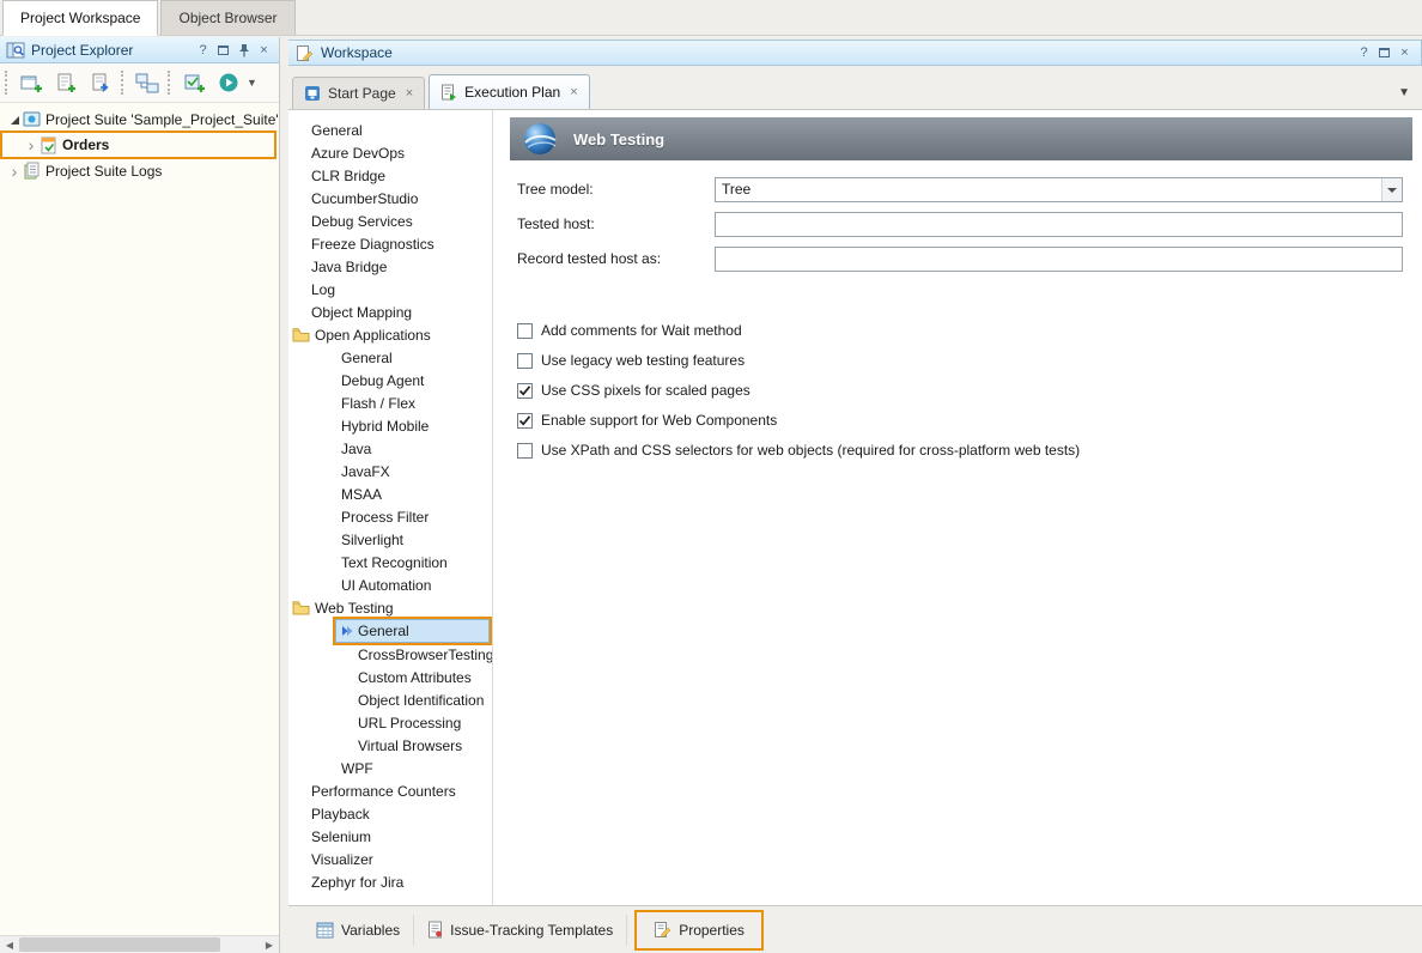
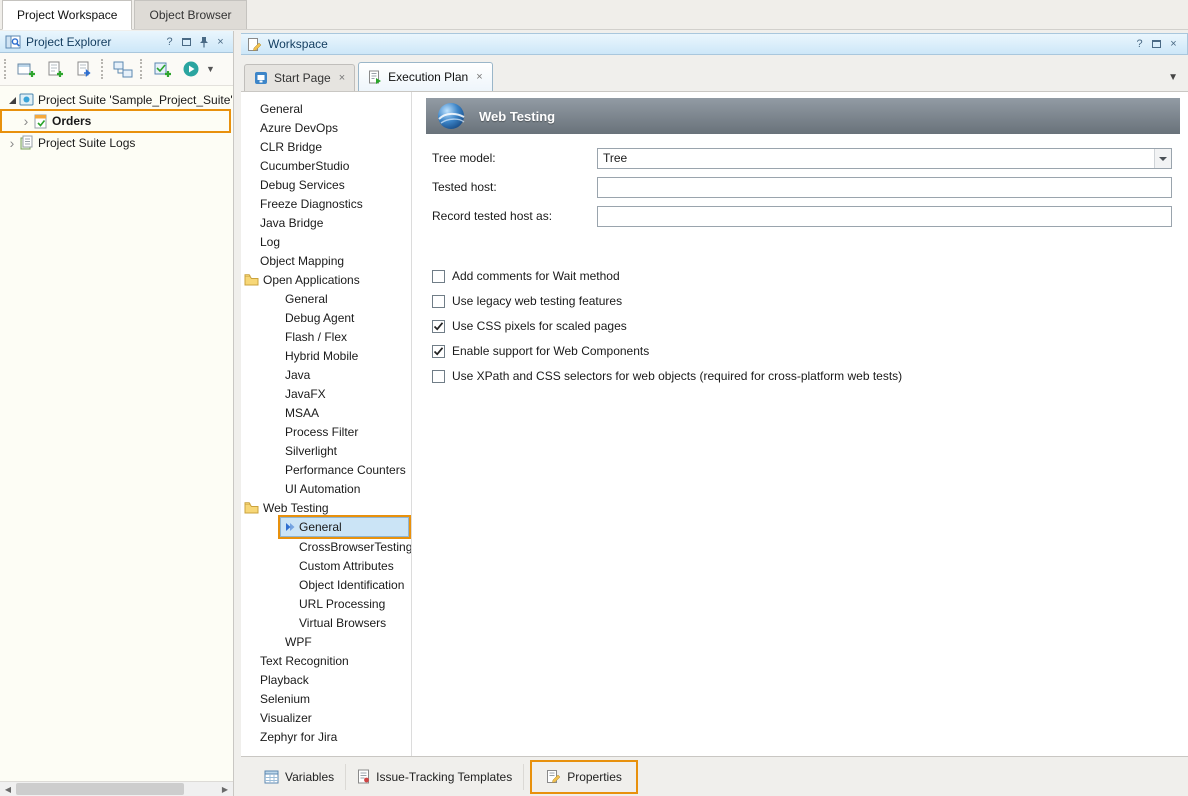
  Project Workspace
  Object Browser
  Project Explorer
  ?
  ×
  ▼
  Project Suite 'Sample_Project_Suite'
  ›
  Orders
  ›
  Project Suite Logs
  ◀
  ▶
  Workspace
  ?
  ×
  Start Page
  ×
  Execution Plan
  ×
  ▼
  General
  Azure DevOps
  CLR Bridge
  CucumberStudio
  Debug Services
  Freeze Diagnostics
  Java Bridge
  Log
  Object Mapping
  Open Applications
  General
  Debug Agent
  Flash / Flex
  Hybrid Mobile
  Java
  JavaFX
  MSAA
  Process Filter
  Silverlight
- Text Recognition
+ Performance Counters
  UI Automation
  Web Testing
  General
  CrossBrowserTesting
  Custom Attributes
  Object Identification
  URL Processing
  Virtual Browsers
  WPF
- Performance Counters
+ Text Recognition
  Playback
  Selenium
  Visualizer
  Zephyr for Jira
  Web Testing
  Tree model:
  Tree
  Tested host:
  Record tested host as:
  Add comments for Wait method
  Use legacy web testing features
  Use CSS pixels for scaled pages
  Enable support for Web Components
  Use XPath and CSS selectors for web objects (required for cross-platform web tests)
  Variables
  Issue-Tracking Templates
  Properties
